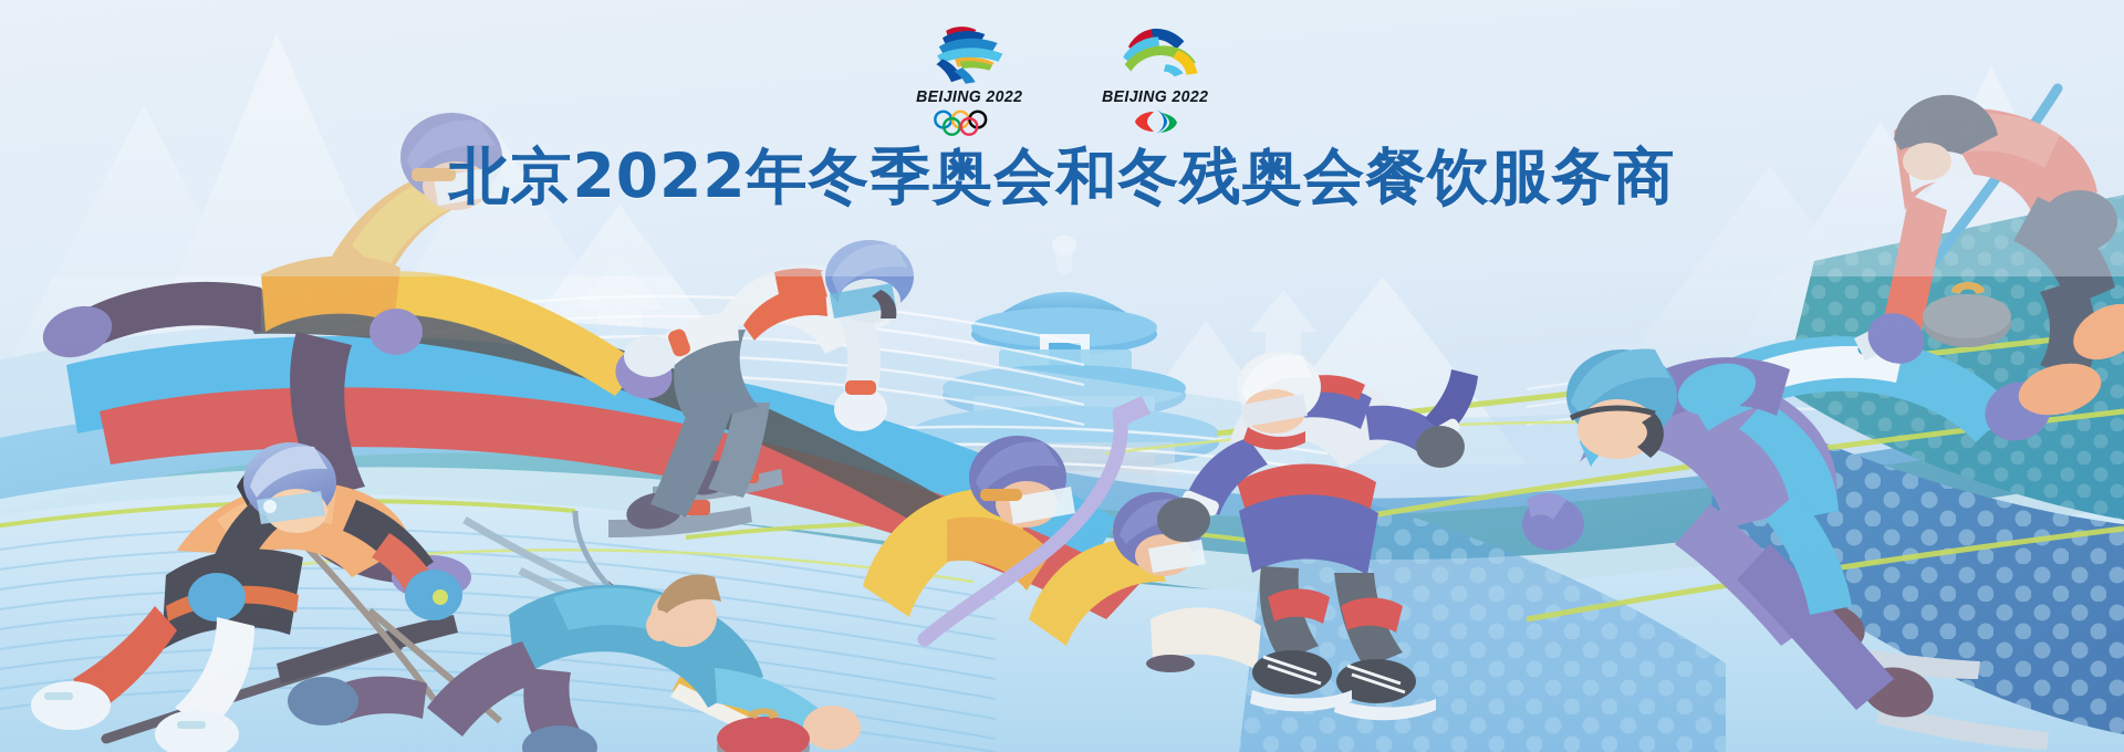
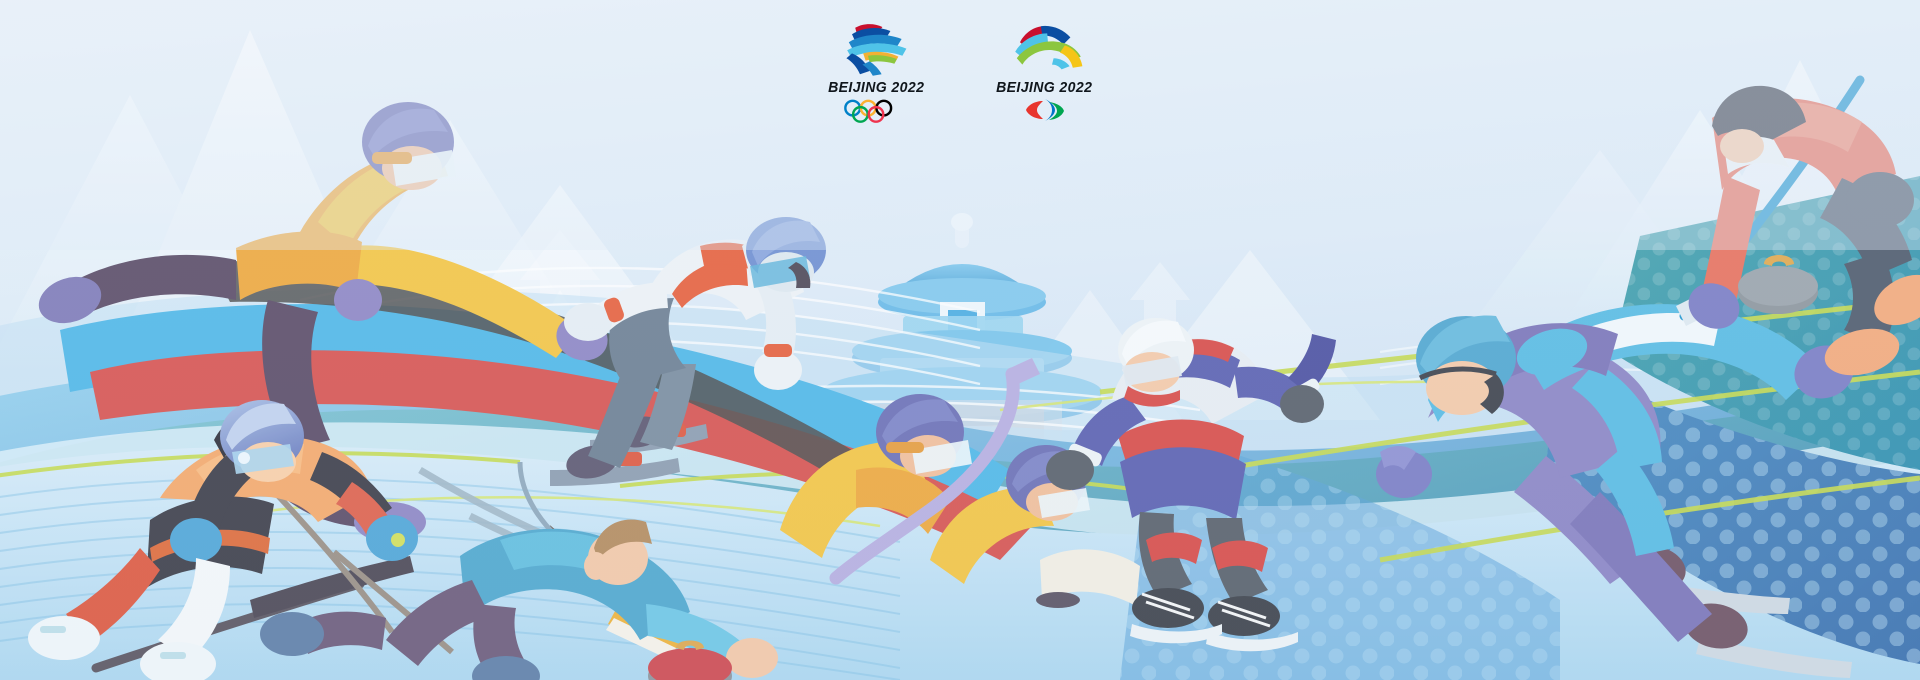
  BEIJING 2022
  BEIJING 2022
- 北京2022年冬季奥会和冬残奥会餐饮服务商
